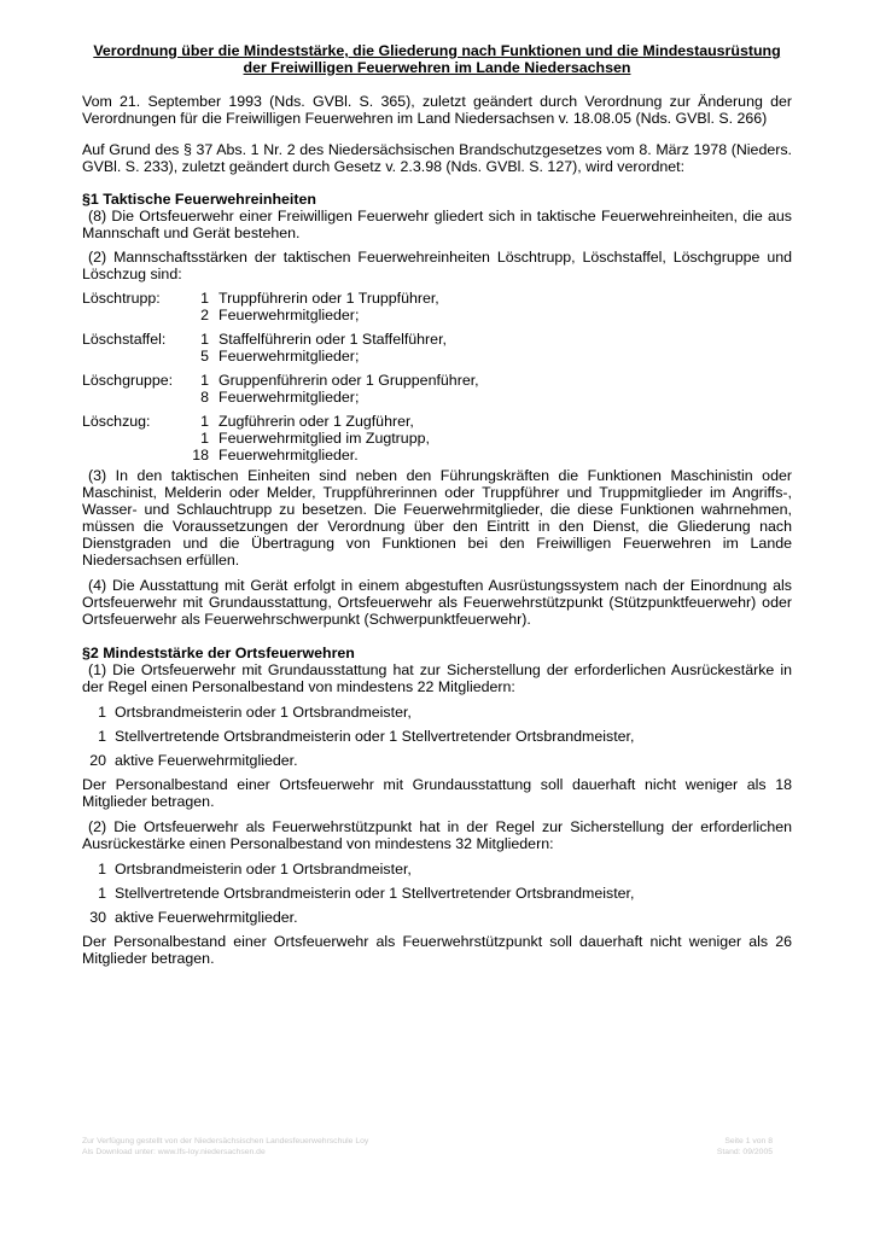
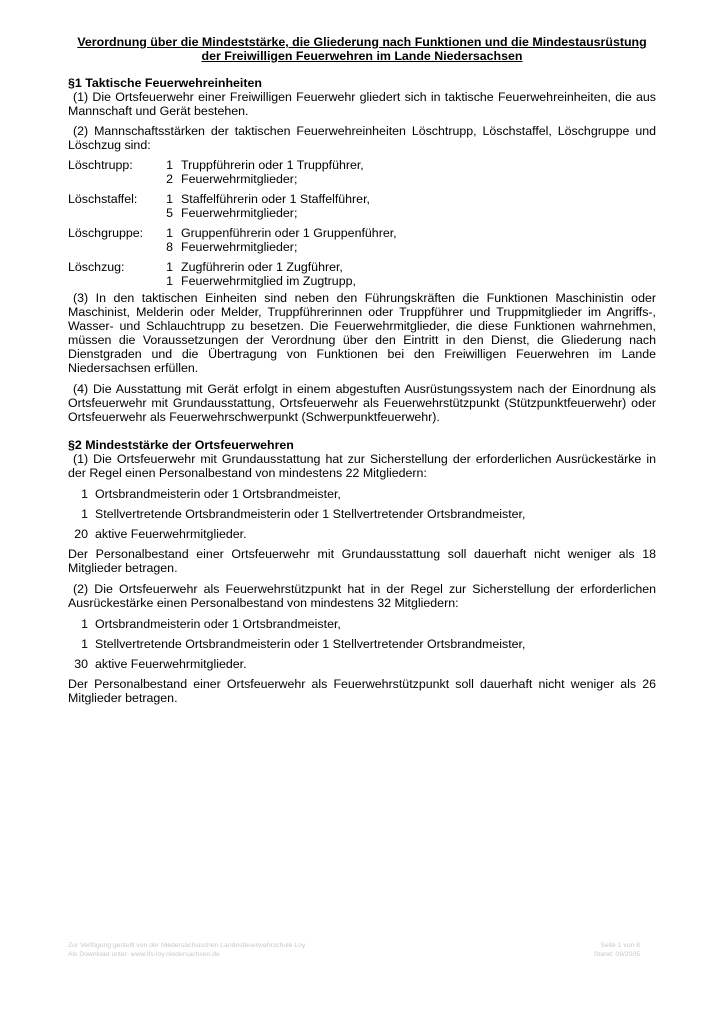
  Verordnung über die Mindeststärke, die Gliederung nach Funktionen und die Mindestausrüstung der Freiwilligen Feuerwehren im Lande Niedersachsen
- Vom 21. September 1993 (Nds. GVBl. S. 365), zuletzt geändert durch Verordnung zur Änderung der Verordnungen für die Freiwilligen Feuerwehren im Land Niedersachsen v. 18.08.05 (Nds. GVBl. S. 266)
- Auf Grund des § 37 Abs. 1 Nr. 2 des Niedersächsischen Brandschutzgesetzes vom 8. März 1978 (Nieders. GVBl. S. 233), zuletzt geändert durch Gesetz v. 2.3.98 (Nds. GVBl. S. 127), wird verordnet:
  §1 Taktische Feuerwehreinheiten
- (8) Die Ortsfeuerwehr einer Freiwilligen Feuerwehr gliedert sich in taktische Feuerwehreinheiten, die aus Mannschaft und Gerät bestehen.
+ (1) Die Ortsfeuerwehr einer Freiwilligen Feuerwehr gliedert sich in taktische Feuerwehreinheiten, die aus Mannschaft und Gerät bestehen.
  (2) Mannschaftsstärken der taktischen Feuerwehreinheiten Löschtrupp, Löschstaffel, Löschgruppe und Löschzug sind:
  Löschtrupp:
  1
  Truppführerin oder 1 Truppführer,
  2
  Feuerwehrmitglieder;
  Löschstaffel:
  1
  Staffelführerin oder 1 Staffelführer,
  5
  Feuerwehrmitglieder;
  Löschgruppe:
  1
  Gruppenführerin oder 1 Gruppenführer,
  8
  Feuerwehrmitglieder;
  Löschzug:
  1
  Zugführerin oder 1 Zugführer,
  1
  Feuerwehrmitglied im Zugtrupp,
- 18
- Feuerwehrmitglieder.
  (3) In den taktischen Einheiten sind neben den Führungskräften die Funktionen Maschinistin oder Maschinist, Melderin oder Melder, Truppführerinnen oder Truppführer und Truppmitglieder im Angriffs-, Wasser- und Schlauchtrupp zu besetzen. Die Feuerwehrmitglieder, die diese Funktionen wahrnehmen, müssen die Voraussetzungen der Verordnung über den Eintritt in den Dienst, die Gliederung nach Dienstgraden und die Übertragung von Funktionen bei den Freiwilligen Feuerwehren im Lande Niedersachsen erfüllen.
  (4) Die Ausstattung mit Gerät erfolgt in einem abgestuften Ausrüstungssystem nach der Einordnung als Ortsfeuerwehr mit Grundausstattung, Ortsfeuerwehr als Feuerwehrstützpunkt (Stützpunktfeuerwehr) oder Ortsfeuerwehr als Feuerwehrschwerpunkt (Schwerpunktfeuerwehr).
  §2 Mindeststärke der Ortsfeuerwehren
  (1) Die Ortsfeuerwehr mit Grundausstattung hat zur Sicherstellung der erforderlichen Ausrückestärke in der Regel einen Personalbestand von mindestens 22 Mitgliedern:
  1
  Ortsbrandmeisterin oder 1 Ortsbrandmeister,
  1
  Stellvertretende Ortsbrandmeisterin oder 1 Stellvertretender Ortsbrandmeister,
  20
  aktive Feuerwehrmitglieder.
  Der Personalbestand einer Ortsfeuerwehr mit Grundausstattung soll dauerhaft nicht weniger als 18 Mitglieder betragen.
  (2) Die Ortsfeuerwehr als Feuerwehrstützpunkt hat in der Regel zur Sicherstellung der erforderlichen Ausrückestärke einen Personalbestand von mindestens 32 Mitgliedern:
  1
  Ortsbrandmeisterin oder 1 Ortsbrandmeister,
  1
  Stellvertretende Ortsbrandmeisterin oder 1 Stellvertretender Ortsbrandmeister,
  30
  aktive Feuerwehrmitglieder.
  Der Personalbestand einer Ortsfeuerwehr als Feuerwehrstützpunkt soll dauerhaft nicht weniger als 26 Mitglieder betragen.
